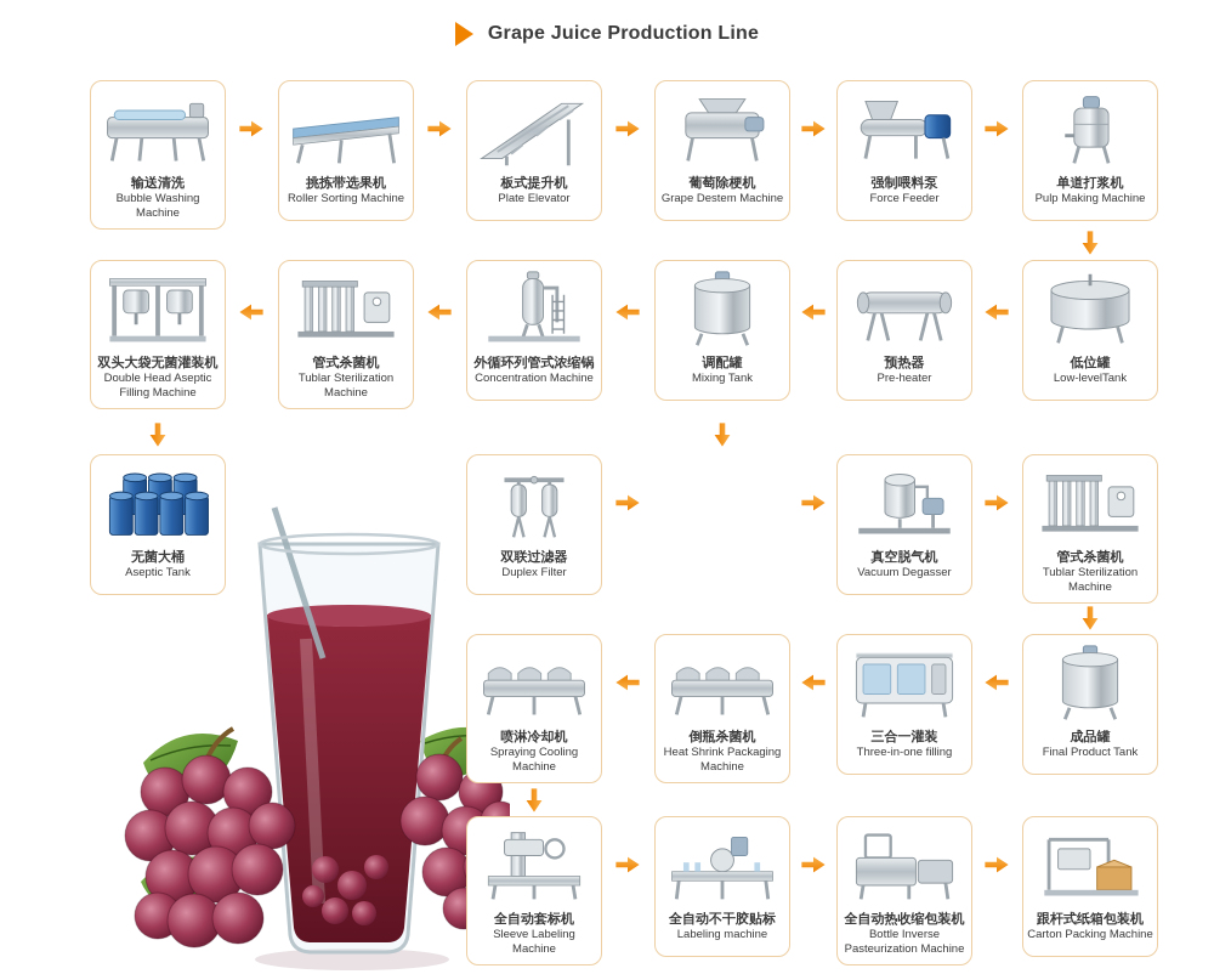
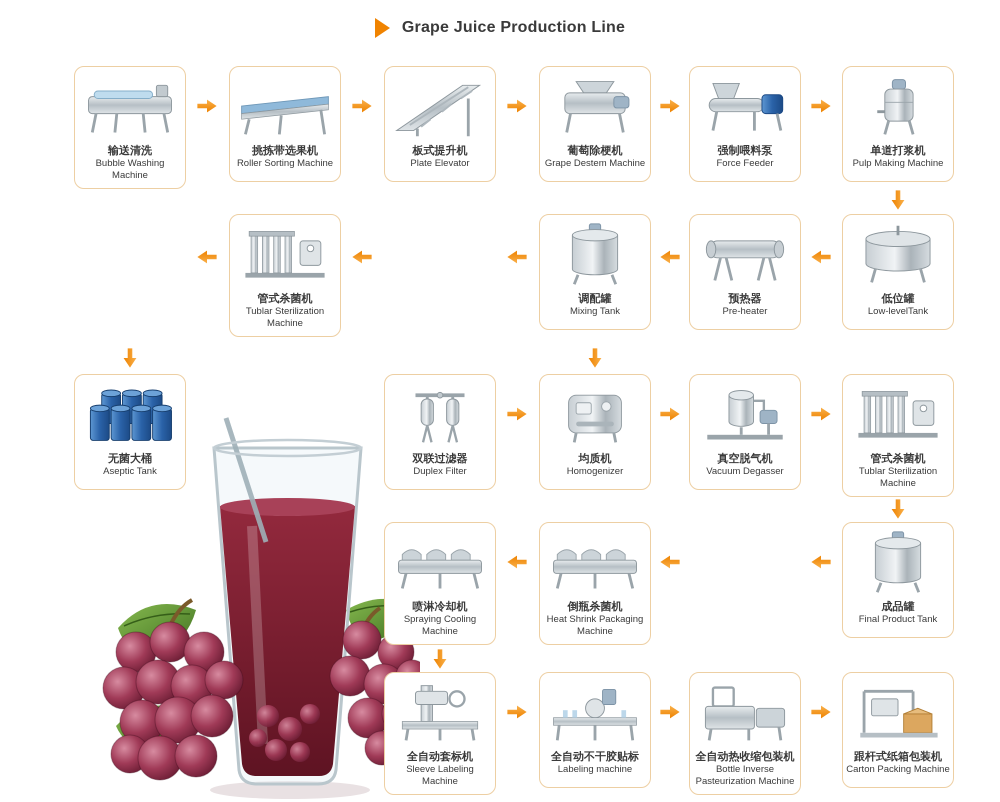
  Grape Juice Production Line
  输送清洗
  Bubble Washing Machine
  挑拣带选果机
  Roller Sorting Machine
  板式提升机
  Plate Elevator
  葡萄除梗机
  Grape Destem Machine
  强制喂料泵
  Force Feeder
  单道打浆机
  Pulp Making Machine
  低位罐
  Low-levelTank
  预热器
  Pre-heater
  调配罐
  Mixing Tank
- 外循环列管式浓缩锅
- Concentration Machine
  管式杀菌机
  Tublar Sterilization Machine
- 双头大袋无菌灌装机
- Double Head Aseptic Filling Machine
  无菌大桶
  Aseptic Tank
  双联过滤器
  Duplex Filter
+ 均质机
+ Homogenizer
  真空脱气机
  Vacuum Degasser
  管式杀菌机
  Tublar Sterilization Machine
  成品罐
  Final Product Tank
- 三合一灌装
- Three-in-one filling
  倒瓶杀菌机
  Heat Shrink Packaging Machine
  喷淋冷却机
  Spraying Cooling Machine
  全自动套标机
  Sleeve Labeling Machine
  全自动不干胶贴标
  Labeling machine
  全自动热收缩包装机
  Bottle Inverse Pasteurization Machine
  跟杆式纸箱包装机
  Carton Packing Machine
